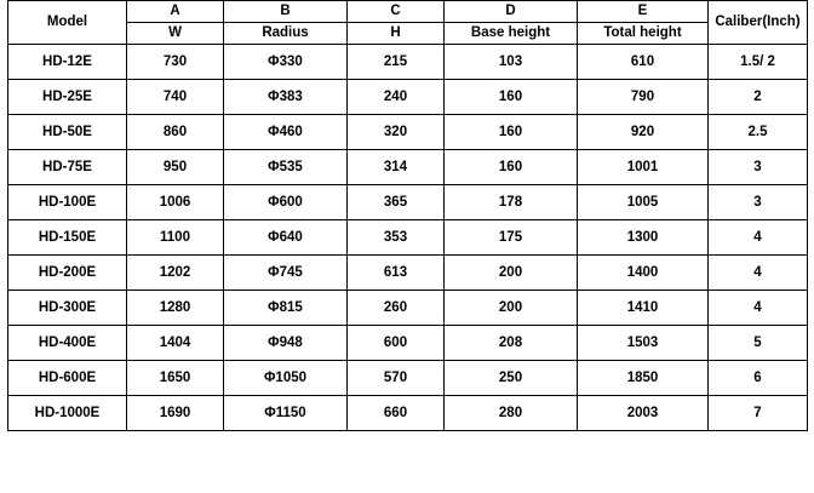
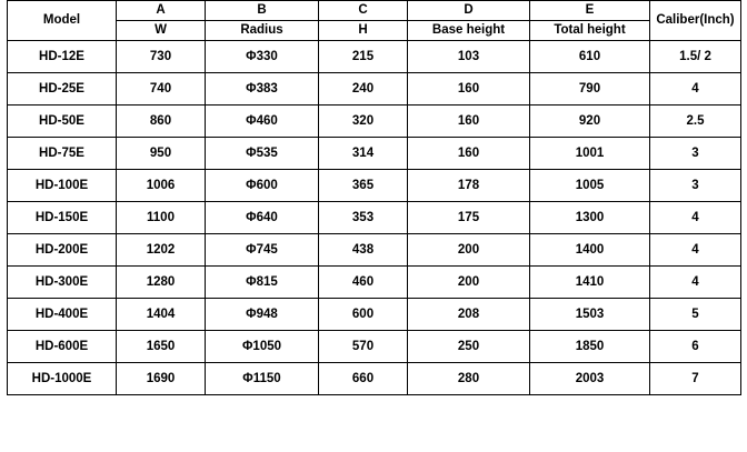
  Model	A	B	C	D	E	Caliber(Inch)
  W	Radius	H	Base height	Total height
  HD-12E	730	Φ330	215	103	610	1.5/ 2
- HD-25E	740	Φ383	240	160	790	2
+ HD-25E	740	Φ383	240	160	790	4
  HD-50E	860	Φ460	320	160	920	2.5
  HD-75E	950	Φ535	314	160	1001	3
  HD-100E	1006	Φ600	365	178	1005	3
  HD-150E	1100	Φ640	353	175	1300	4
- HD-200E	1202	Φ745	613	200	1400	4
+ HD-200E	1202	Φ745	438	200	1400	4
- HD-300E	1280	Φ815	260	200	1410	4
+ HD-300E	1280	Φ815	460	200	1410	4
  HD-400E	1404	Φ948	600	208	1503	5
  HD-600E	1650	Φ1050	570	250	1850	6
  HD-1000E	1690	Φ1150	660	280	2003	7
